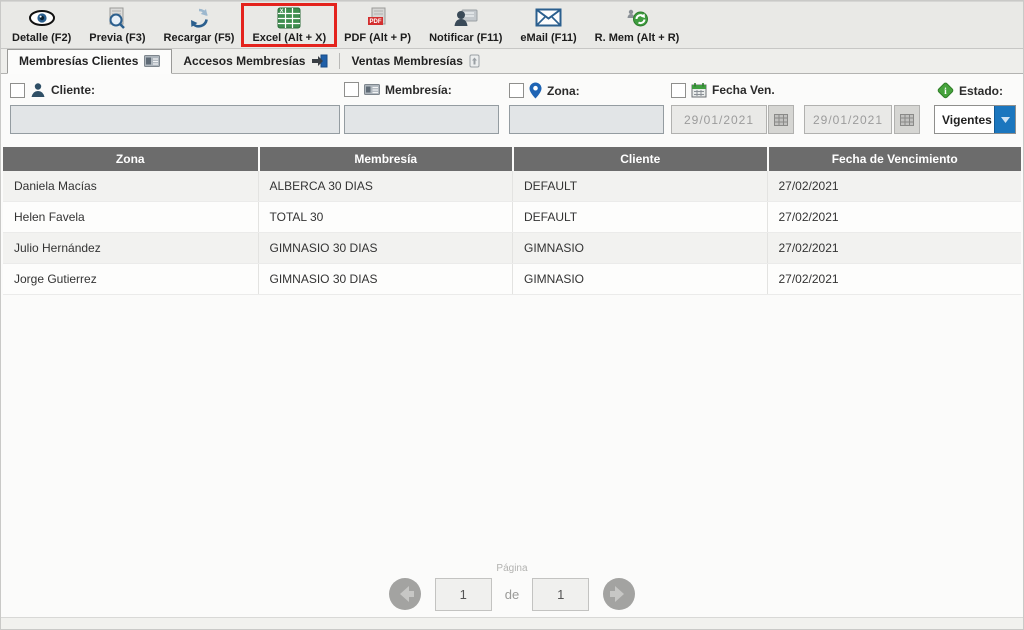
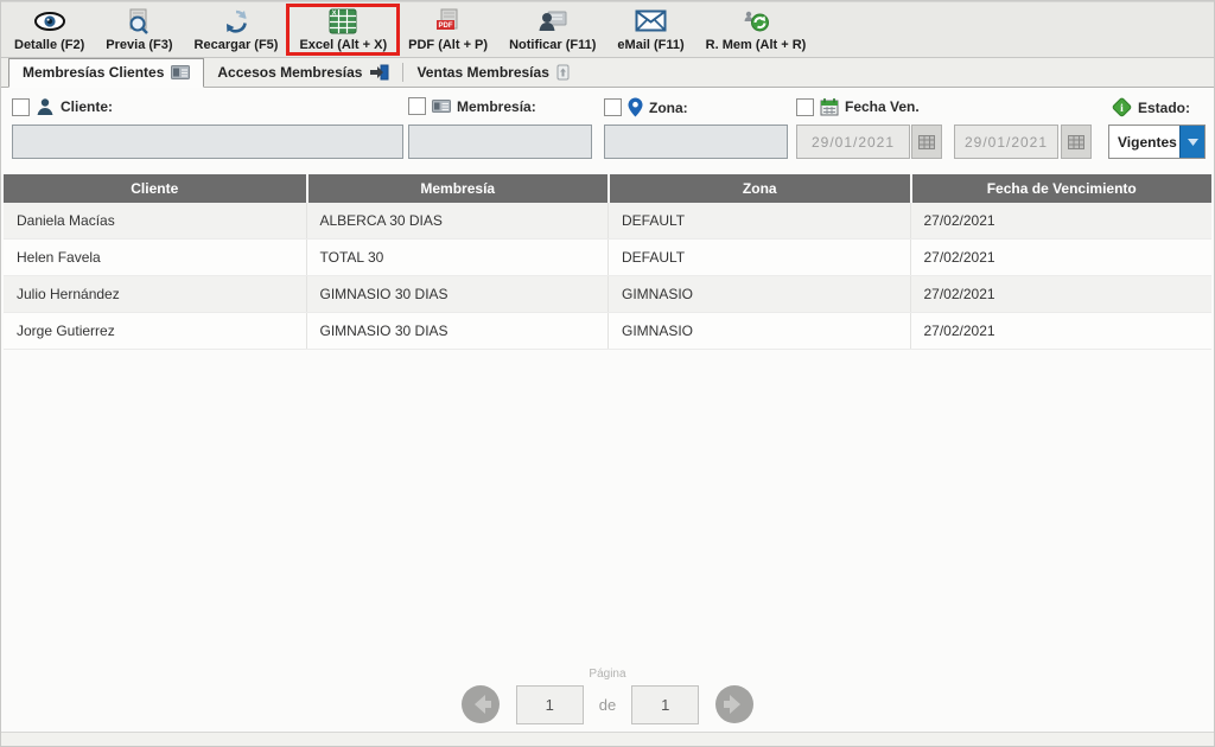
  Detalle (F2)
  Previa (F3)
  Recargar (F5)
  Excel (Alt + X)
  PDF (Alt + P)
  Notificar (F11)
  eMail (F11)
  R. Mem (Alt + R)
  Membresías Clientes
  Accesos Membresías
  Ventas Membresías
  Cliente:
  Membresía:
  Zona:
  Fecha Ven.
  29/01/2021
  29/01/2021
  i
  Estado:
  Vigentes
- Zona
+ Cliente
  Membresía
- Cliente
+ Zona
  Fecha de Vencimiento
  Daniela Macías
  ALBERCA 30 DIAS
  DEFAULT
  27/02/2021
  Helen Favela
  TOTAL 30
  DEFAULT
  27/02/2021
  Julio Hernández
  GIMNASIO 30 DIAS
  GIMNASIO
  27/02/2021
  Jorge Gutierrez
  GIMNASIO 30 DIAS
  GIMNASIO
  27/02/2021
  Página
  1
  de
  1
